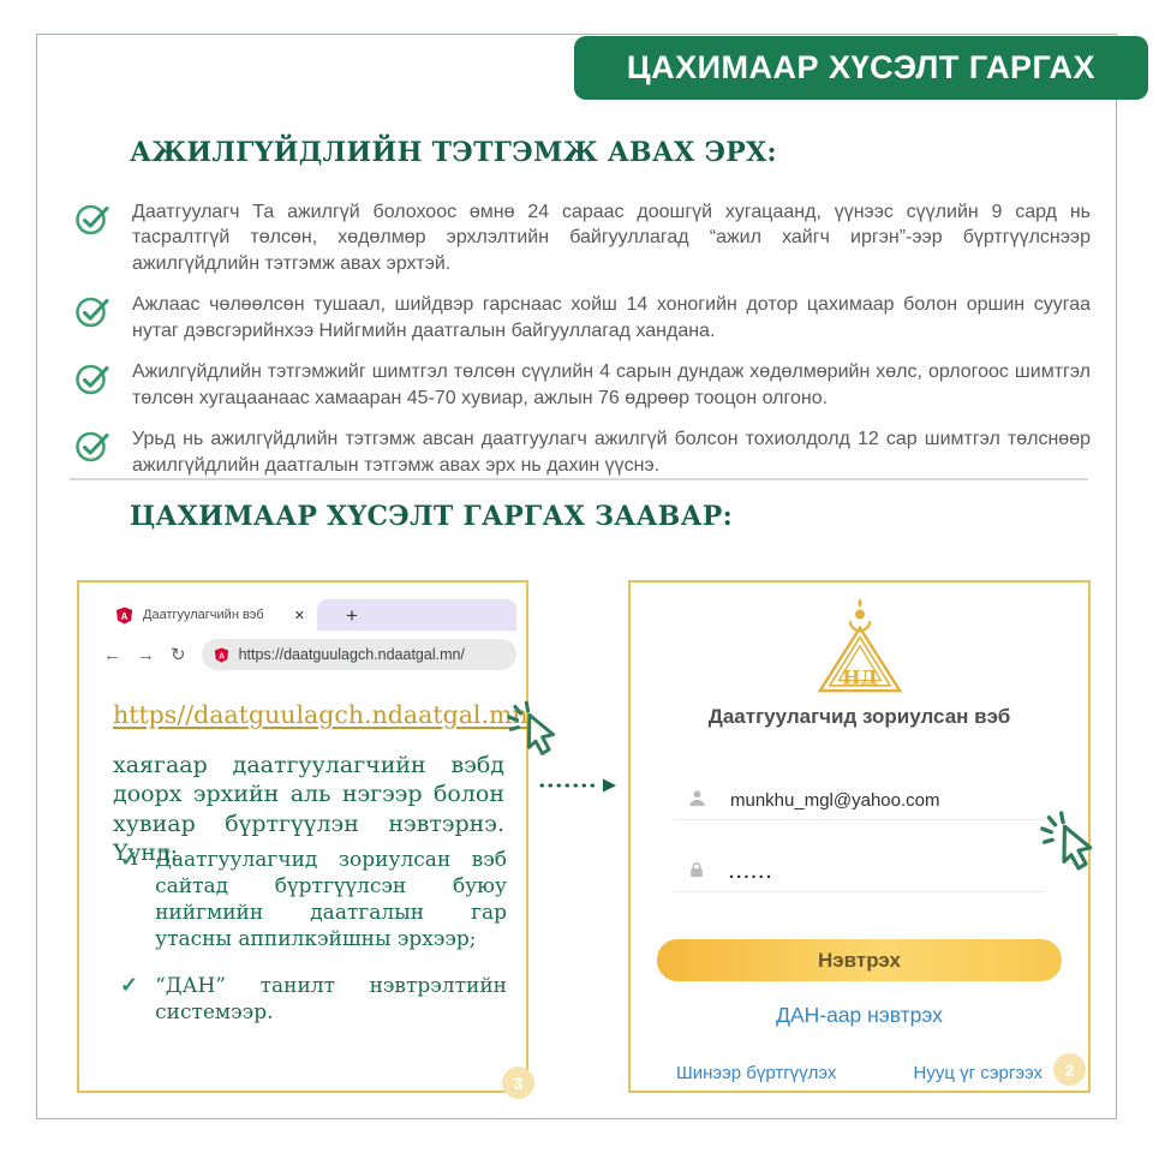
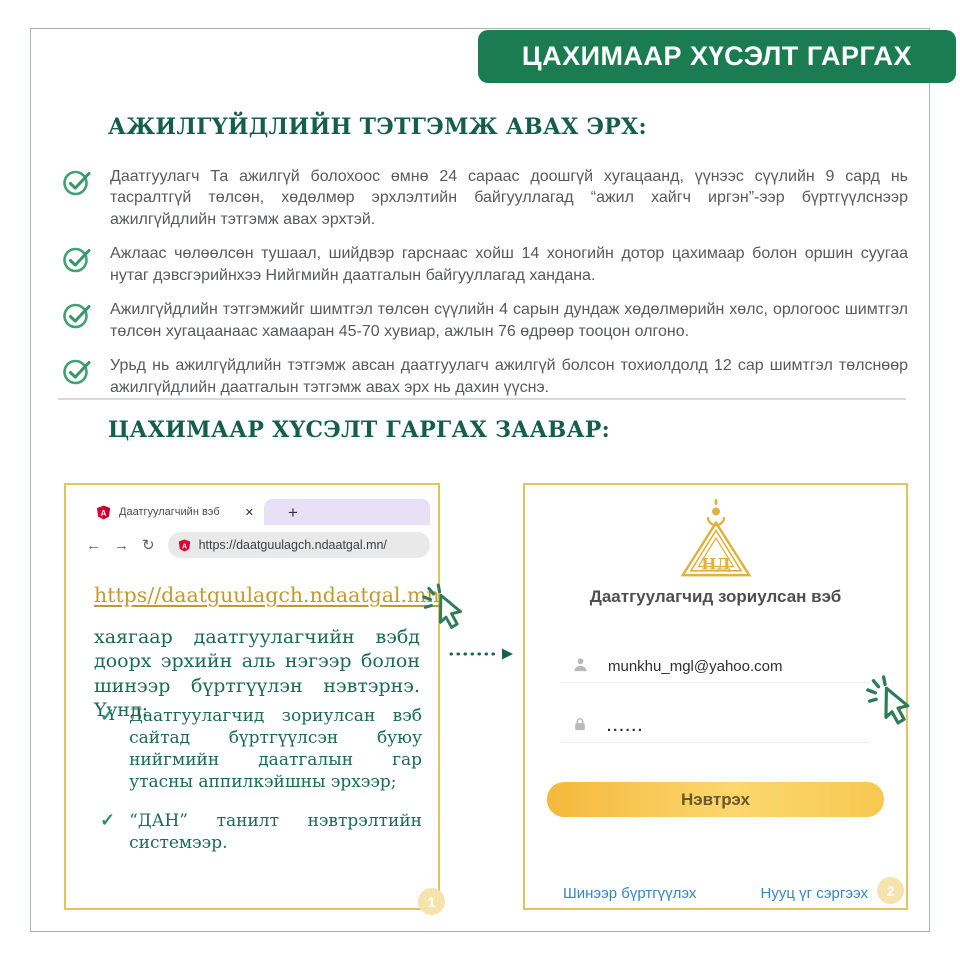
  ЦАХИМААР ХҮСЭЛТ ГАРГАХ
  АЖИЛГҮЙДЛИЙН ТЭТГЭМЖ АВАХ ЭРХ:
  Даатгуулагч Та ажилгүй болохоос өмнө 24 сараас доошгүй хугацаанд, үүнээс сүүлийн 9 сард нь тасралтгүй төлсөн, хөдөлмөр эрхлэлтийн байгууллагад “ажил хайгч иргэн”-ээр бүртгүүлснээр ажилгүйдлийн тэтгэмж авах эрхтэй.
  Ажлаас чөлөөлсөн тушаал, шийдвэр гарснаас хойш 14 хоногийн дотор цахимаар болон оршин суугаа нутаг дэвсгэрийнхээ Нийгмийн даатгалын байгууллагад хандана.
  Ажилгүйдлийн тэтгэмжийг шимтгэл төлсөн сүүлийн 4 сарын дундаж хөдөлмөрийн хөлс, орлогоос шимтгэл төлсөн хугацаанаас хамааран 45-70 хувиар, ажлын 76 өдрөөр тооцон олгоно.
  Урьд нь ажилгүйдлийн тэтгэмж авсан даатгуулагч ажилгүй болсон тохиолдолд 12 сар шимтгэл төлснөөр ажилгүйдлийн даатгалын тэтгэмж авах эрх нь дахин үүснэ.
  ЦАХИМААР ХҮСЭЛТ ГАРГАХ ЗААВАР:
  A
  Даатгуулагчийн вэб
  ✕
  +
  ←
  →
  ↻
  https://daatguulagch.ndaatgal.mn/
  https//daatguulagch.ndaatgal.m
- хаягаар даатгуулагчийн вэбд доорх эрхийн аль нэгээр болон хувиар бүртгүүлэн нэвтэрнэ. Үүнд:
+ хаягаар даатгуулагчийн вэбд доорх эрхийн аль нэгээр болон шинээр бүртгүүлэн нэвтэрнэ. Үүнд:
  ✓
  Даатгуулагчид зориулсан вэб сайтад бүртгүүлсэн буюу нийгмийн даатгалын гар утасны аппилкэйшны эрхээр;
  ✓
  “ДАН” танилт нэвтрэлтийн системээр.
- 3
+ 1
  НД
  Даатгуулагчид зориулсан вэб
  munkhu_mgl@yahoo.com
  ......
  Нэвтрэх
- ДАН-аар нэвтрэх
  Шинээр бүртгүүлэх
  Нууц үг сэргээх
  2
